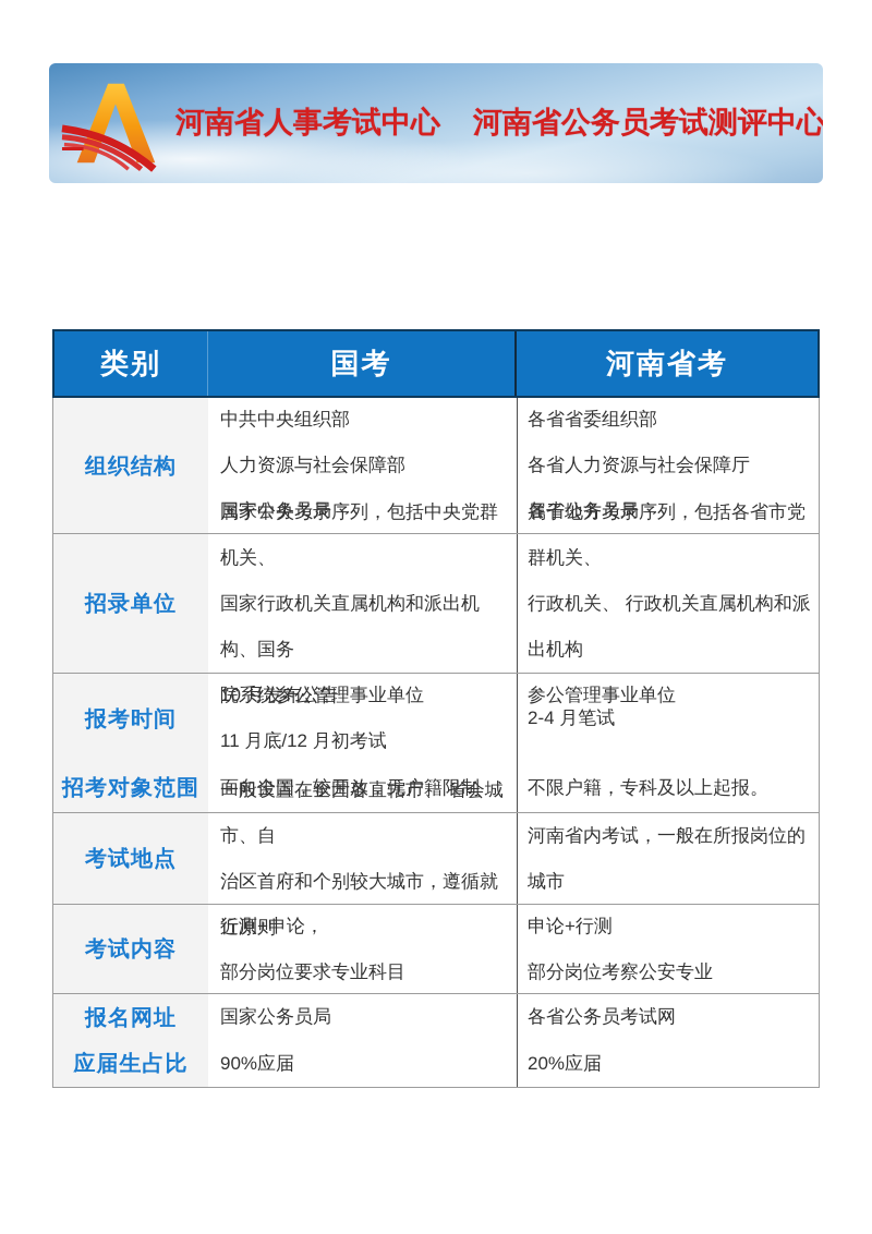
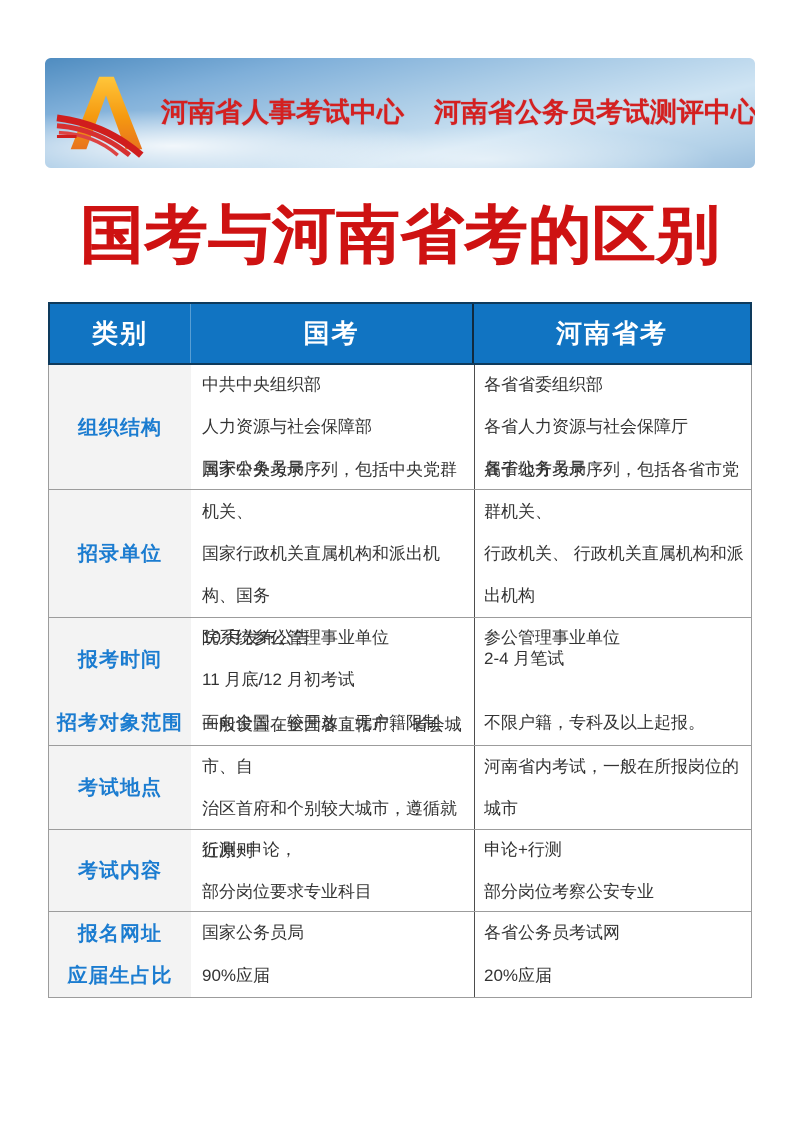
  河南省人事考试中心
  河南省公务员考试测评中心
+ 国考与河南省考的区别
  类别
  国考
  河南省考
  组织结构
  中共中央组织部
  人力资源与社会保障部
  国家公务员局
  各省省委组织部
  各省人力资源与社会保障厅
  各省公务员局
  招录单位
  属于中央考录序列，包括中央党群机关、
  国家行政机关直属机构和派出机构、国务
  属于地方考录序列，包括各省市党群机关、
  行政机关、 行政机关直属机构和派出机构
  报考时间
  10 月发布公告
  11 月底/12 月初考试
  2-4 月笔试
  招考对象范围
  面向全国，较开放，无户籍限制
  不限户籍，专科及以上起报。
  考试地点
  一般设置在全国各直辖市、 省会城市、自
  治区首府和个别较大城市，遵循就
  河南省内考试，一般在所报岗位的城市
  考试内容
  行测+申论，
  部分岗位要求专业科目
  申论+行测
  部分岗位考察公安专业
  报名网址
  国家公务员局
  各省公务员考试网
  应届生占比
  90%应届
  20%应届
